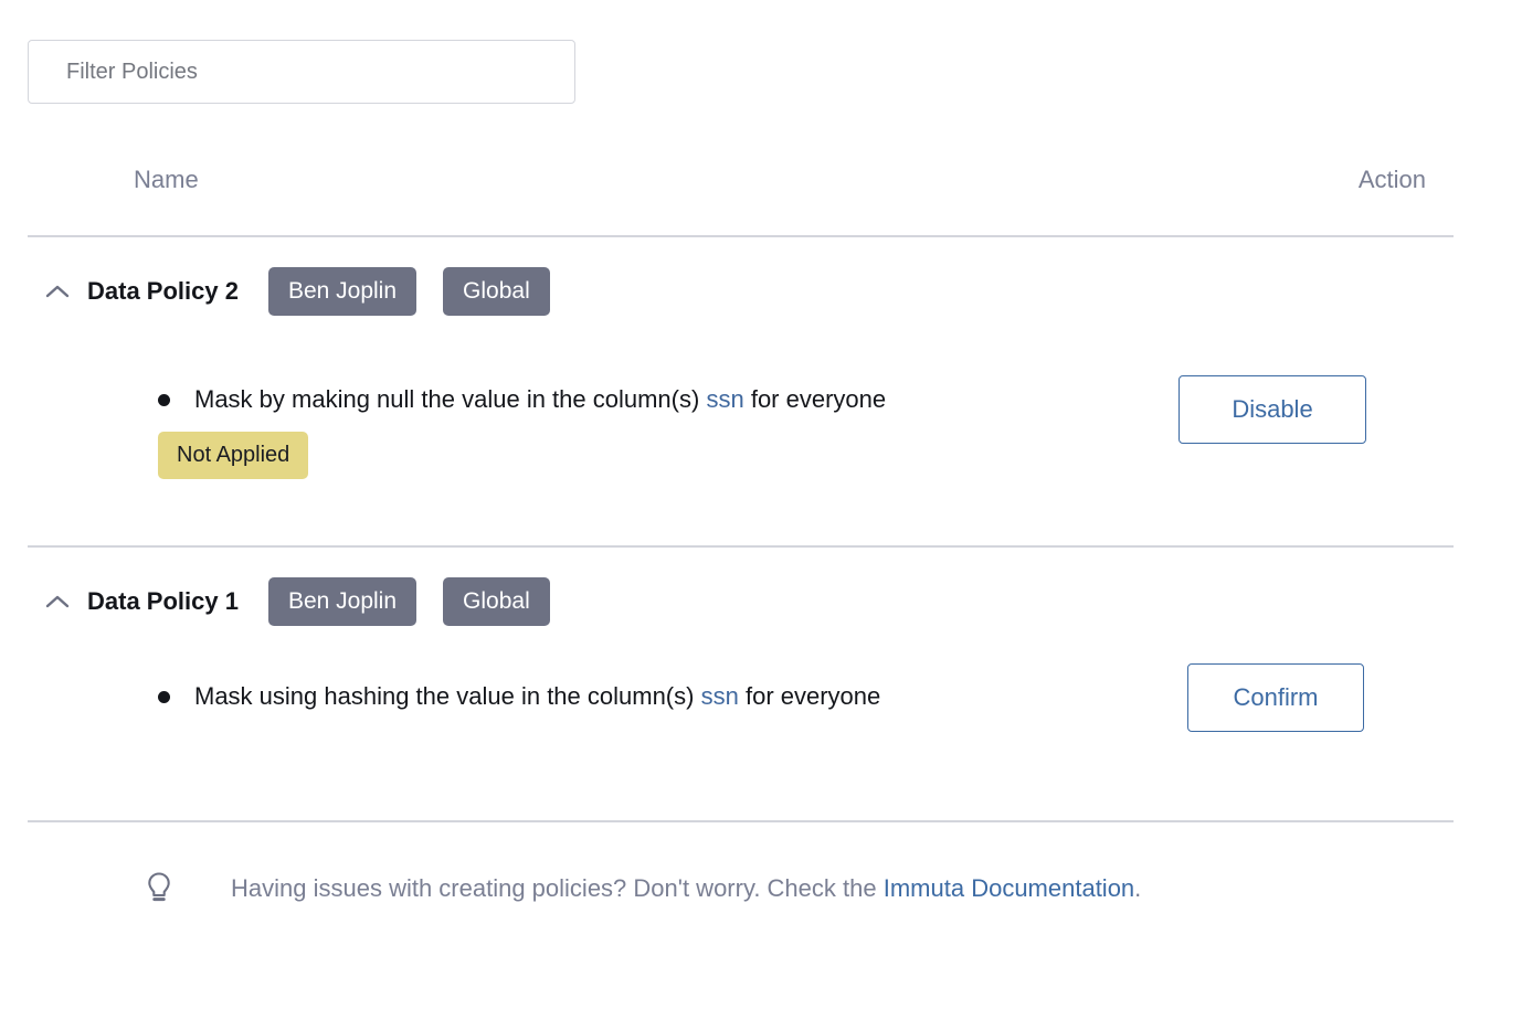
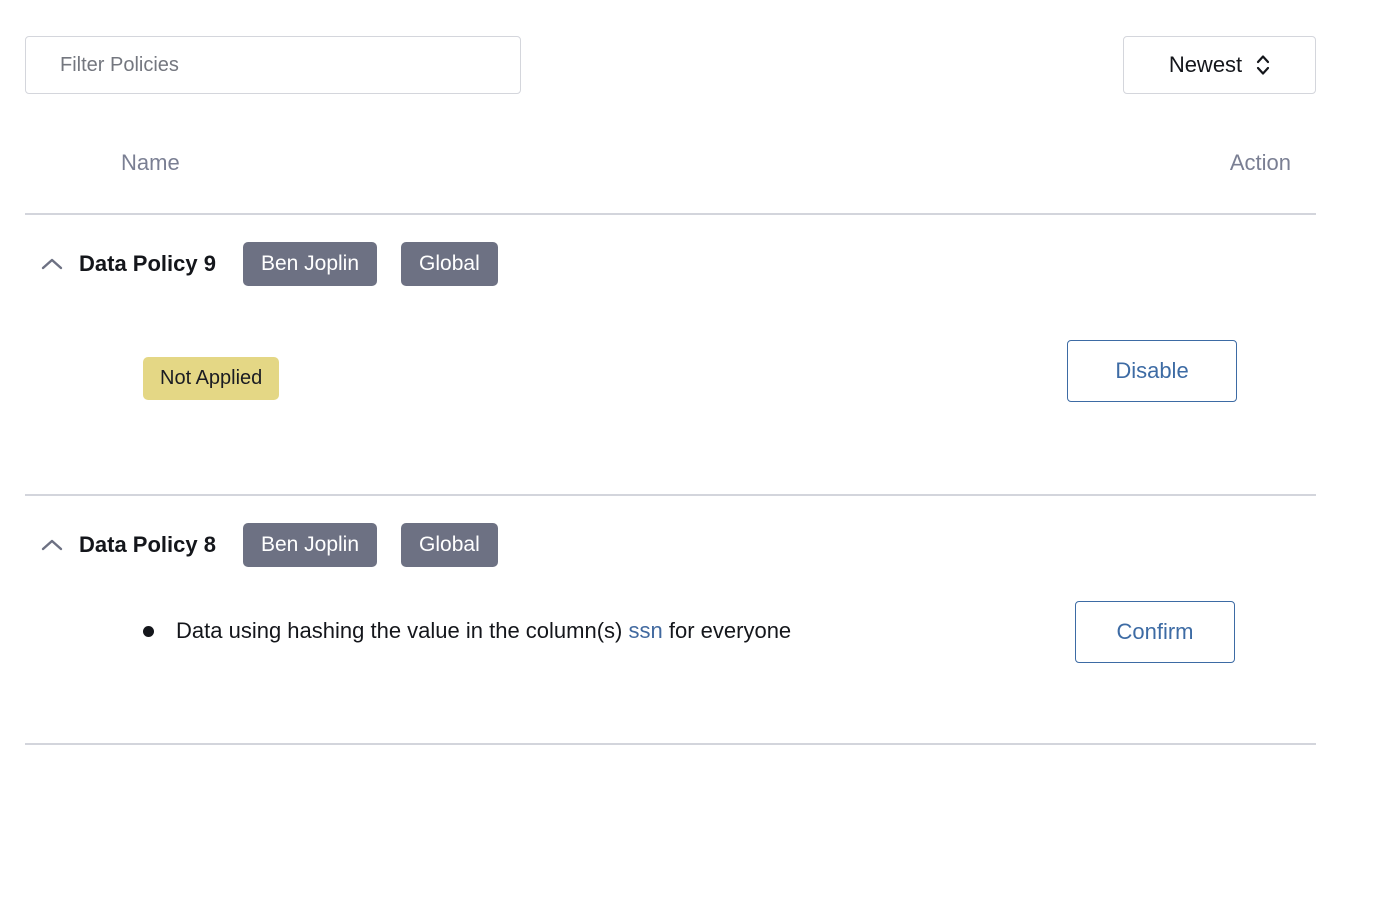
  Filter Policies
+ Newest
  Name
  Action
- Data Policy 2
+ Data Policy 9
  Ben Joplin
  Global
- Mask by making null the value in the column(s) ssn for everyone
  Not Applied
  Disable
- Data Policy 1
+ Data Policy 8
  Ben Joplin
  Global
- Mask using hashing the value in the column(s) ssn for everyone
+ Data using hashing the value in the column(s) ssn for everyone
  Confirm
- Having issues with creating policies? Don't worry. Check the Immuta Documentation.
